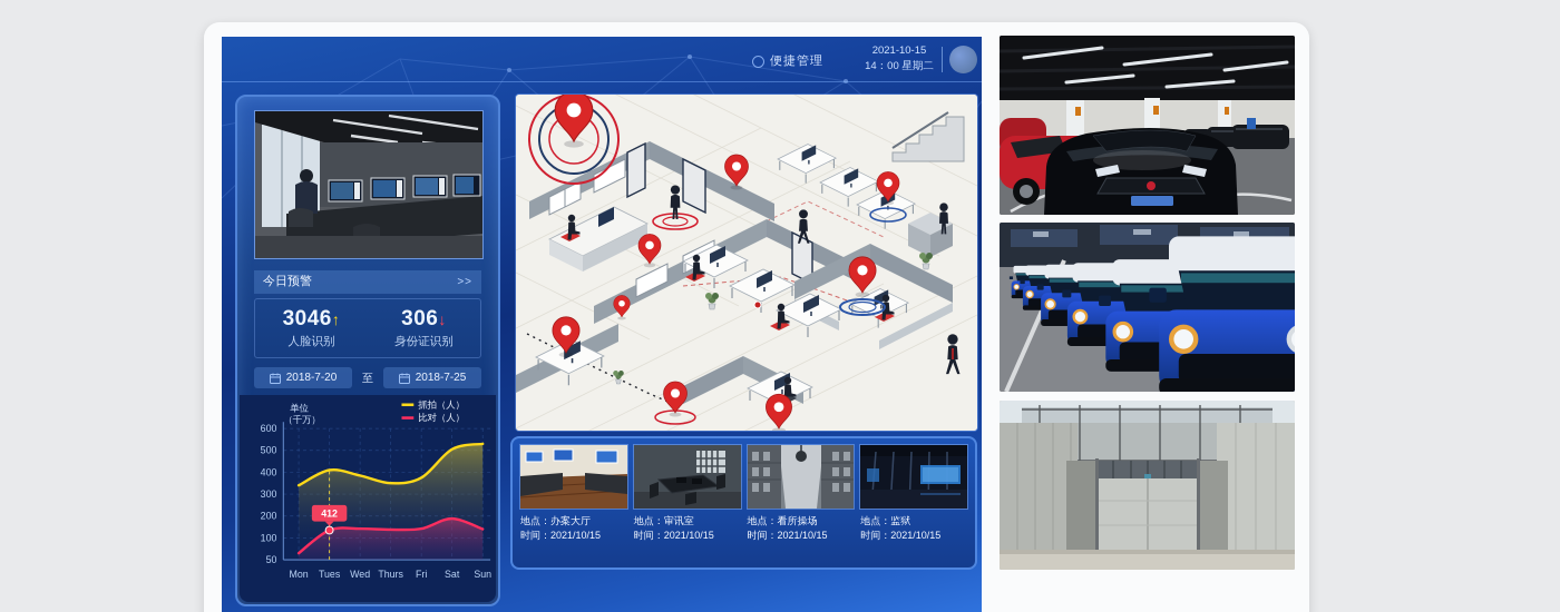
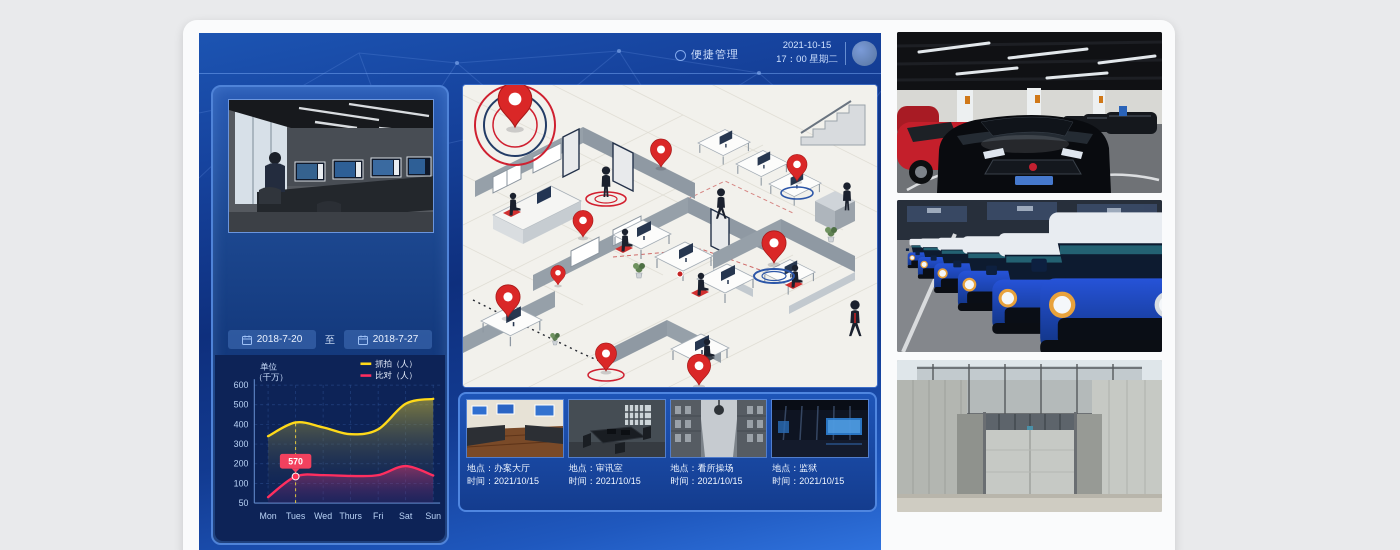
  便捷管理
  2021-10-15
- 14：00 星期二
+ 17：00 星期二
- 今日预警
- >>
- 3046↑
- 人脸识别
- 306↓
- 身份证识别
  2018-7-20
  至
- 2018-7-25
+ 2018-7-27
  50
  100
  200
  300
  400
  500
  600
  Mon
  Tues
  Wed
  Thurs
  Fri
  Sat
  Sun
  抓拍（人）
  比对（人）
  单位
  （千万）
- 412
+ 570
  地点：办案大厅
  时间：2021/10/15
  地点：审讯室
  时间：2021/10/15
  地点：看所操场
  时间：2021/10/15
  地点：监狱
  时间：2021/10/15
